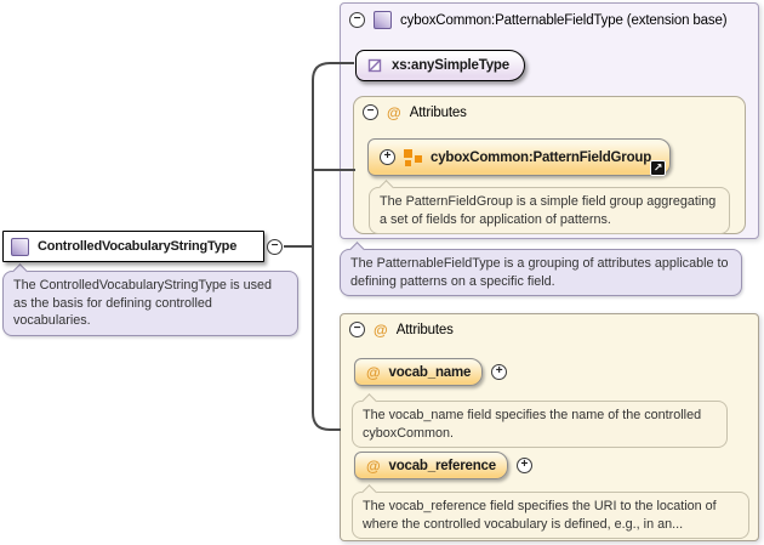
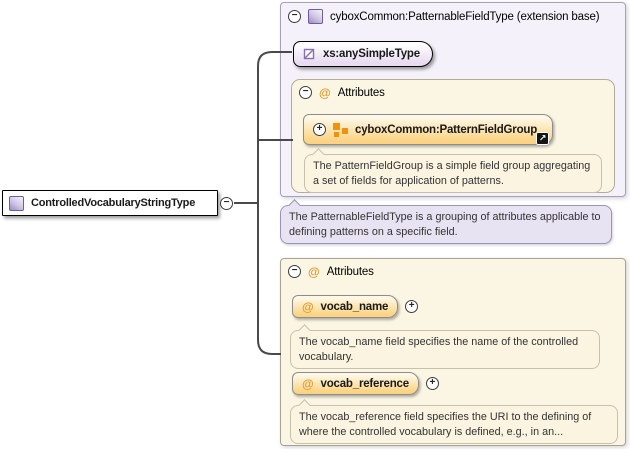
  ControlledVocabularyStringType
  −
- The ControlledVocabularyStringType is used as the basis for defining controlled vocabularies.
  −
  cyboxCommon:PatternableFieldType (extension base)
  xs:anySimpleType
  −
  @
  Attributes
  +
  cyboxCommon:PatternFieldGroup
  ↗
  The PatternFieldGroup is a simple field group aggregating a set of fields for application of patterns.
  The PatternableFieldType is a grouping of attributes applicable to defining patterns on a specific field.
  −
  @
  Attributes
  @
  vocab_name
  +
- The vocab_name field specifies the name of the controlled cyboxCommon.
+ The vocab_name field specifies the name of the controlled vocabulary.
  @
  vocab_reference
  +
- The vocab_reference field specifies the URI to the location of where the controlled vocabulary is defined, e.g., in an...
+ The vocab_reference field specifies the URI to the defining of where the controlled vocabulary is defined, e.g., in an...
